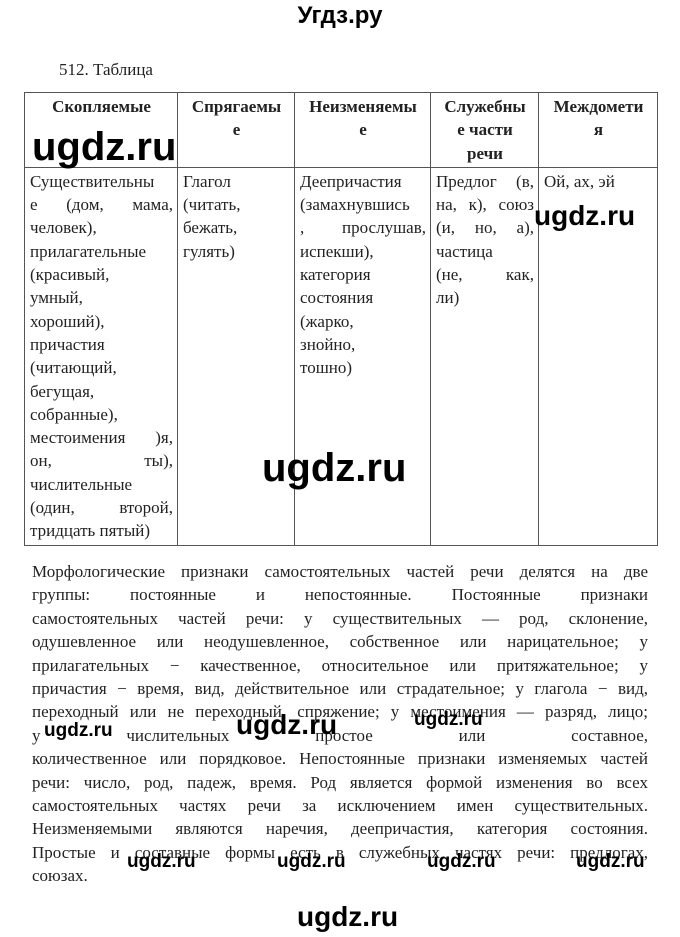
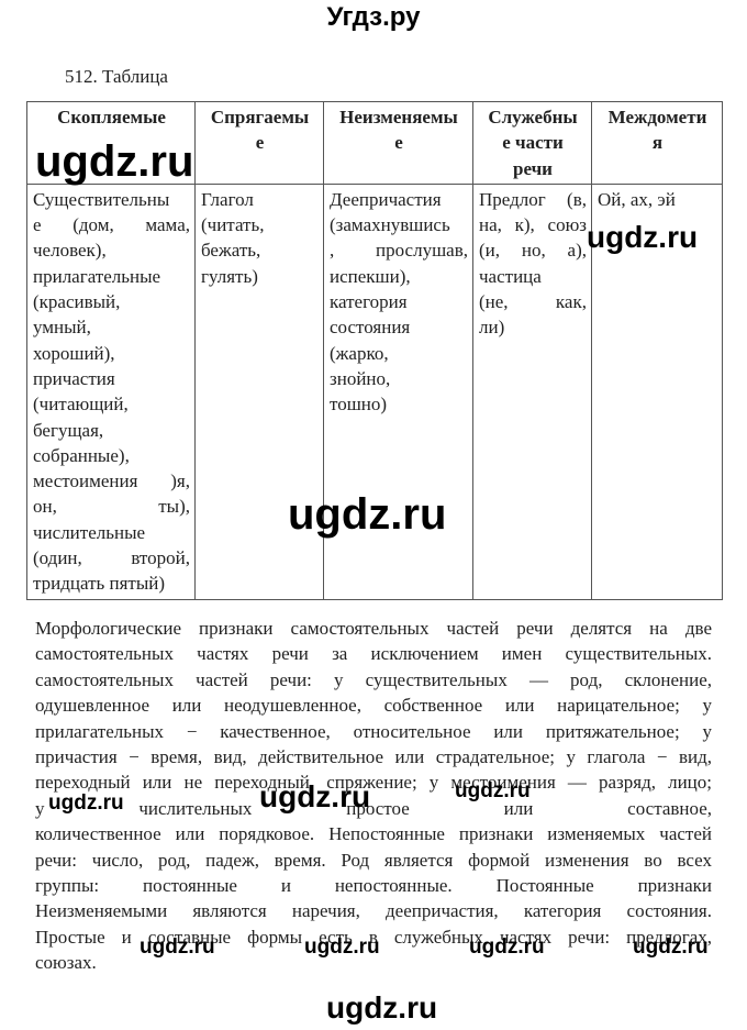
  Угдз.ру
  512. Таблица
  Скопляемые	Спрягаемые	Неизменяемые	Служебные частиречи	Междометия
  Существительные (дом, мама,человек),прилагательные(красивый,умный,хороший),причастия(читающий,бегущая,собранные),местоимения )я,он, ты),числительные(один, второй,тридцать пятый)	Глагол(читать,бежать,гулять)	Деепричастия(замахнувшись, прослушав,испекши),категориясостояния(жарко,знойно,тошно)	Предлог (в,на, к), союз(и, но, а),частица(не, как,ли)	Ой, ах, эй
  Морфологические признаки самостоятельных частей речи делятся на две
- группы: постоянные и непостоянные. Постоянные признаки
+ самостоятельных частях речи за исключением имен существительных.
  самостоятельных частей речи: у существительных — род, склонение,
  одушевленное или неодушевленное, собственное или нарицательное; у
  прилагательных − качественное, относительное или притяжательное; у
  причастия − время, вид, действительное или страдательное; у глагола − вид,
  переходный или не переходный, спряжение; у местоимения — разряд, лицо;
  у числительных простое или составное,
  количественное или порядковое. Непостоянные признаки изменяемых частей
  речи: число, род, падеж, время. Род является формой изменения во всех
- самостоятельных частях речи за исключением имен существительных.
+ группы: постоянные и непостоянные. Постоянные признаки
  Неизменяемыми являются наречия, деепричастия, категория состояния.
  Простые и составные формы есть в служебных частях речи: предлогах,
  союзах.
  ugdz.ru
  ugdz.ru
  ugdz.ru
  ugdz.ru
  ugdz.ru
  ugdz.ru
  ugdz.ru
  ugdz.ru
  ugdz.ru
  ugdz.ru
  ugdz.ru
